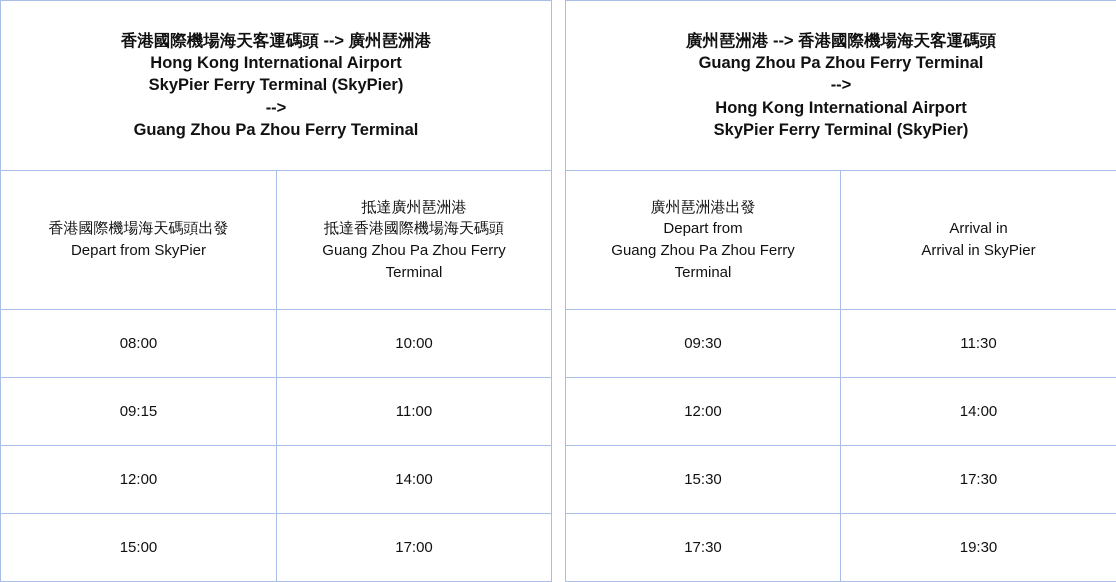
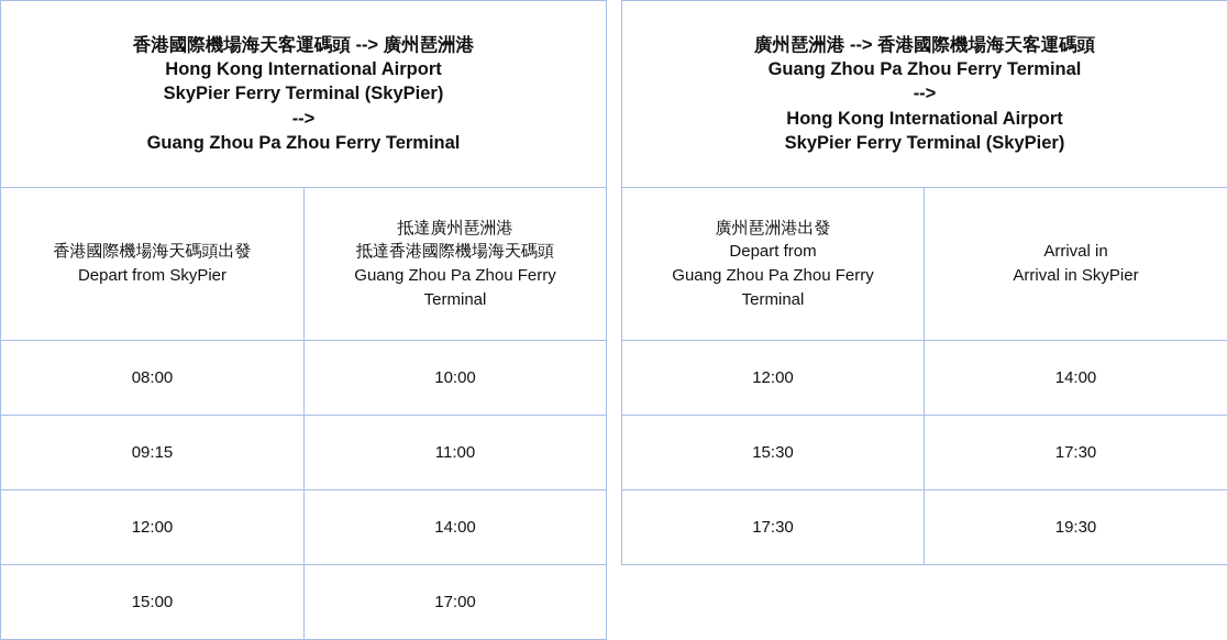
  香港國際機場海天客運碼頭 --> 廣州琶洲港 Hong Kong International Airport SkyPier Ferry Terminal (SkyPier) --> Guang Zhou Pa Zhou Ferry Terminal
  香港國際機場海天碼頭出發 Depart from SkyPier	抵達廣州琶洲港 抵達香港國際機場海天碼頭 Guang Zhou Pa Zhou Ferry Terminal
  08:00	10:00
  09:15	11:00
  12:00	14:00
  15:00	17:00
  廣州琶洲港 --> 香港國際機場海天客運碼頭 Guang Zhou Pa Zhou Ferry Terminal --> Hong Kong International Airport SkyPier Ferry Terminal (SkyPier)
  廣州琶洲港出發 Depart from Guang Zhou Pa Zhou Ferry Terminal	Arrival in Arrival in SkyPier
- 09:30	11:30
  12:00	14:00
  15:30	17:30
  17:30	19:30
